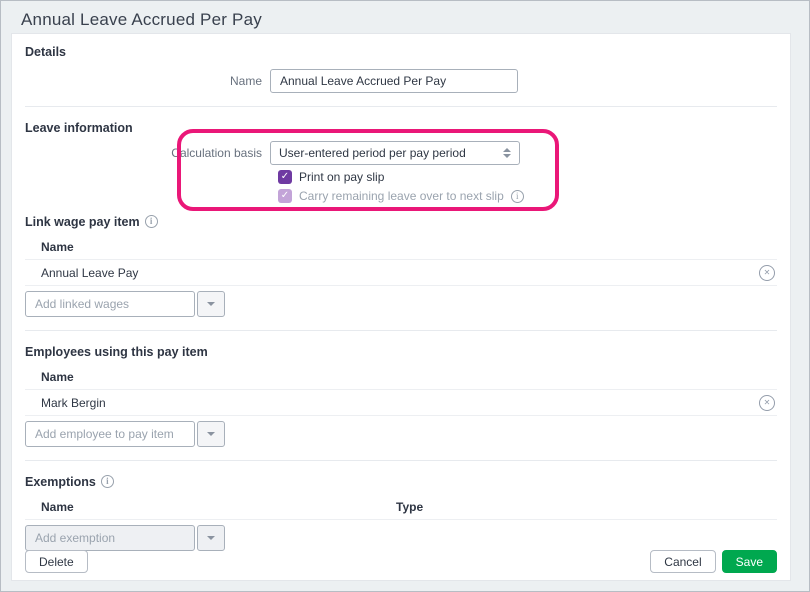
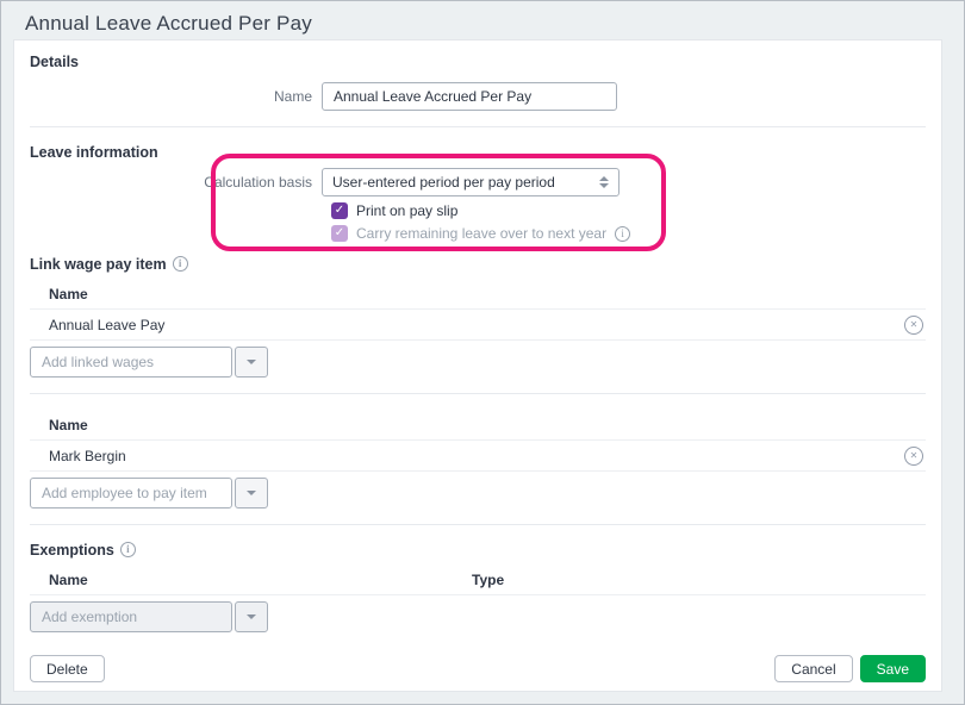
  Annual Leave Accrued Per Pay
  Details
  Name
  Annual Leave Accrued Per Pay
  Leave information
  Calculation basis
  User-entered period per pay period
  ✓
  Print on pay slip
  ✓
- Carry remaining leave over to next slip
+ Carry remaining leave over to next year
  i
  Link wage pay item
  i
  Name
  Annual Leave Pay
  ✕
  Add linked wages
- Employees using this pay item
  Name
  Mark Bergin
  ✕
  Add employee to pay item
  Exemptions
  i
  Name
  Type
  Add exemption
  Delete
  Cancel
  Save
